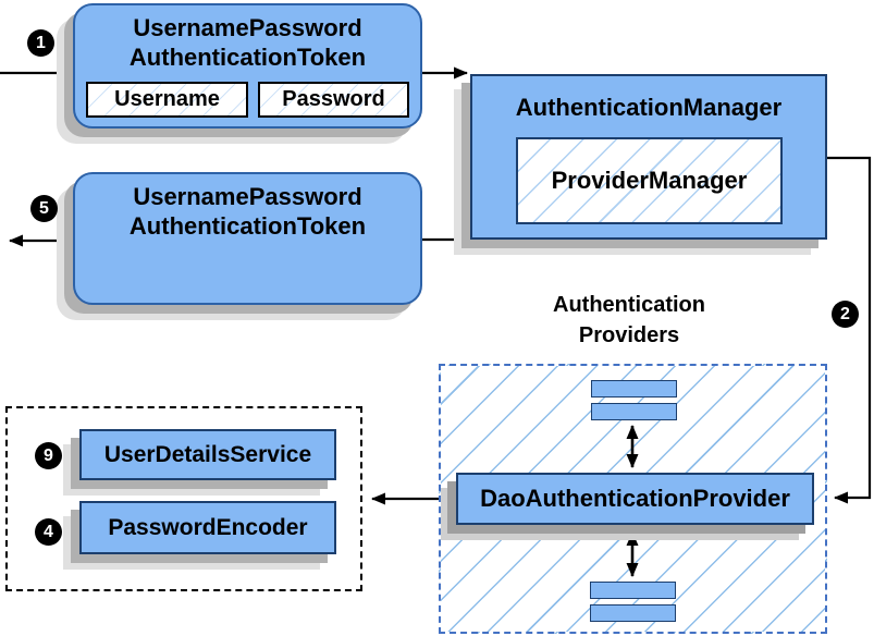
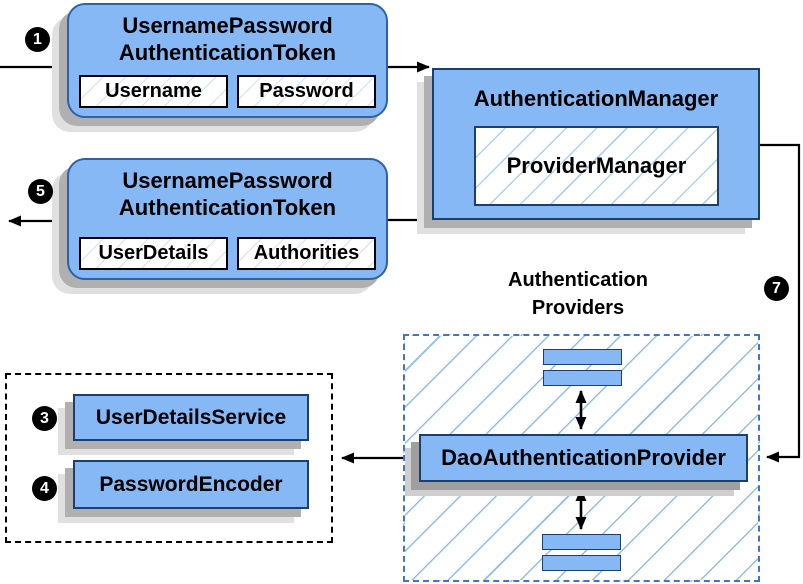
  1
- 2
+ 7
- 9
+ 3
  4
  5
  UsernamePassword
  AuthenticationToken
  Username
  Password
  AuthenticationManager
  ProviderManager
  UsernamePassword
  AuthenticationToken
+ UserDetails
+ Authorities
  Authentication
  Providers
  DaoAuthenticationProvider
  UserDetailsService
  PasswordEncoder
